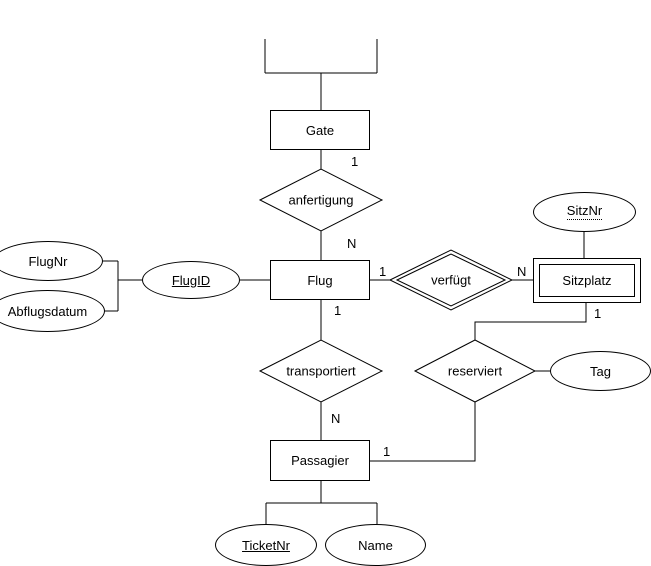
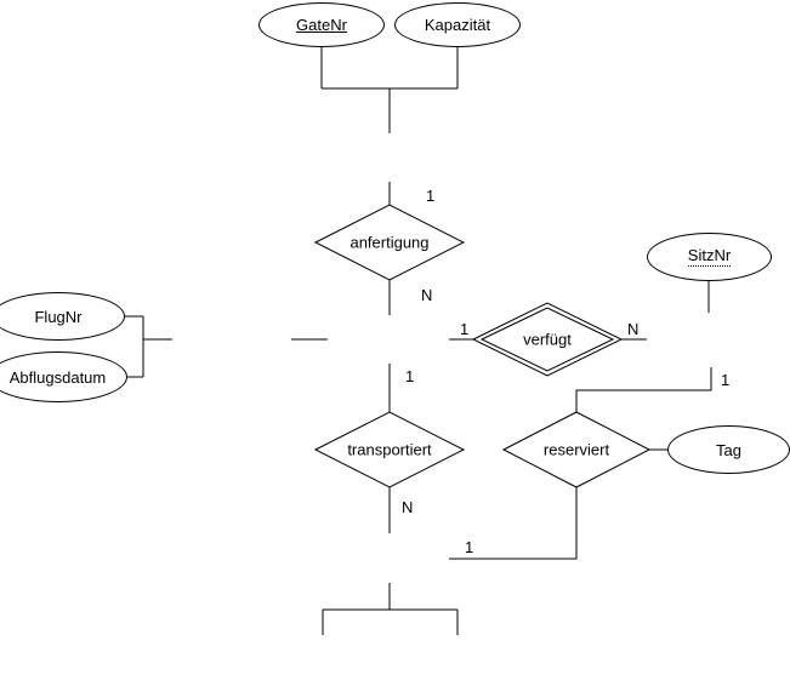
+ GateNr
+ Kapazität
  FlugNr
  Abflugsdatum
- FlugID
  SitzNr
  Tag
- TicketNr
- Name
- Gate
- Flug
- Sitzplatz
- Passagier
  anfertigung
  verfügt
  transportiert
  reserviert
  1
  N
  1
  N
  1
  1
  N
  1
